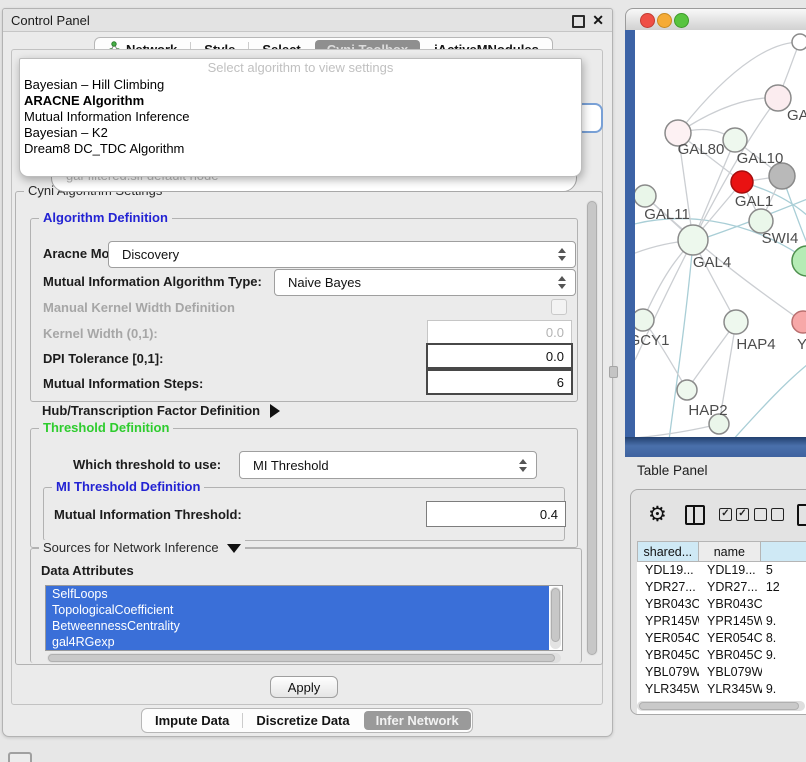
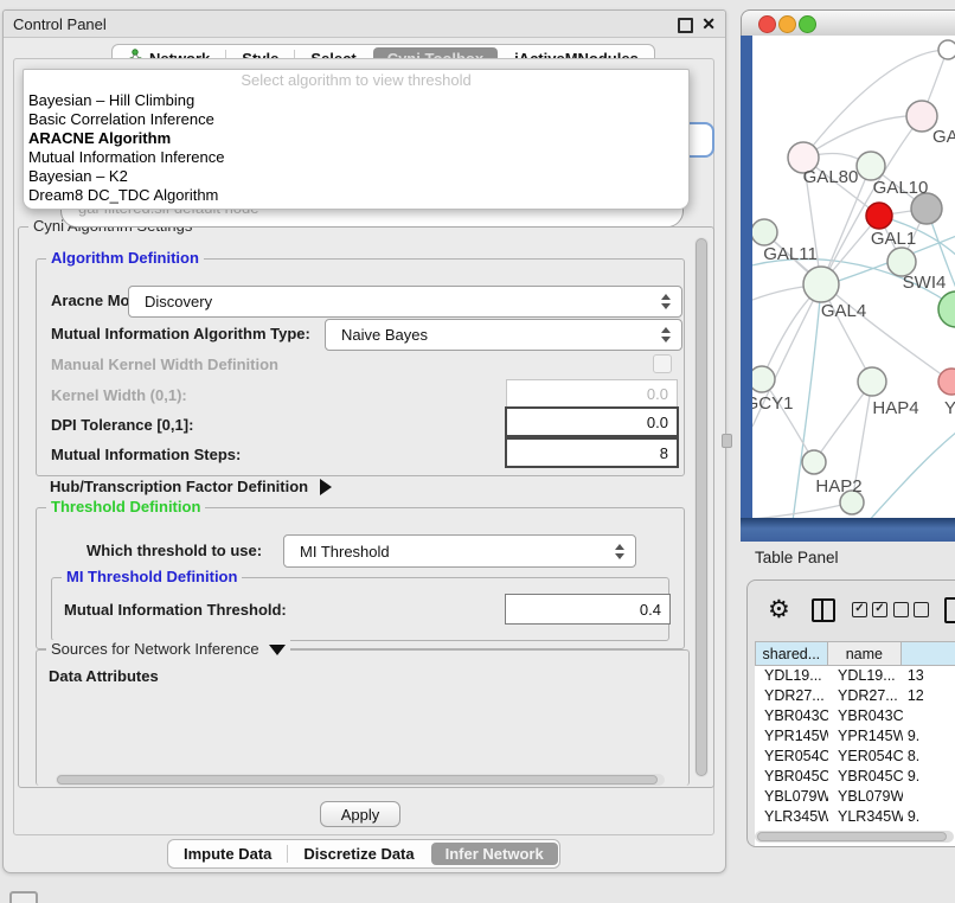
  Control Panel
  ✕
- Select algorithm to view settings
+ Select algorithm to view threshold
  Bayesian – Hill Climbing
+ Basic Correlation Inference
  ARACNE Algorithm
  Mutual Information Inference
  Bayesian – K2
  Dream8 DC_TDC Algorithm
  Algorithm Definition
  Aracne Mo
  Discovery
  Mutual Information Algorithm Type:
  Naive Bayes
  Manual Kernel Width Definition
  Kernel Width (0,1):
  0.0
  DPI Tolerance [0,1]:
  0.0
  Mutual Information Steps:
- 6
+ 8
  Hub/Transcription Factor Definition
  Threshold Definition
  Which threshold to use:
  MI Threshold
  MI Threshold Definition
  Mutual Information Threshold:
  0.4
  Sources for Network Inference
  Data Attributes
- SelfLoops
- TopologicalCoefficient
- BetweennessCentrality
- gal4RGexp
  Apply
  Impute Data
  Discretize Data
  Infer Network
  GAL80
  GAL10
  GAL1
  GAL11
  SWI4
  GAL4
  GCY1
  HAP4
  Y
  HAP2
  Table Panel
  ⚙
  ✓
  ✓
  shared...
  name
  YDL19...
  YDL19...
- 5
+ 13
  YDR27...
  YDR27...
  12
  YBR043C
  YBR043C
  YPR145W
  YPR145W
  9.
  YER054C
  YER054C
  8.
  YBR045C
  YBR045C
  9.
  YBL079W
  YBL079W
  YLR345W
  YLR345W
  9.
